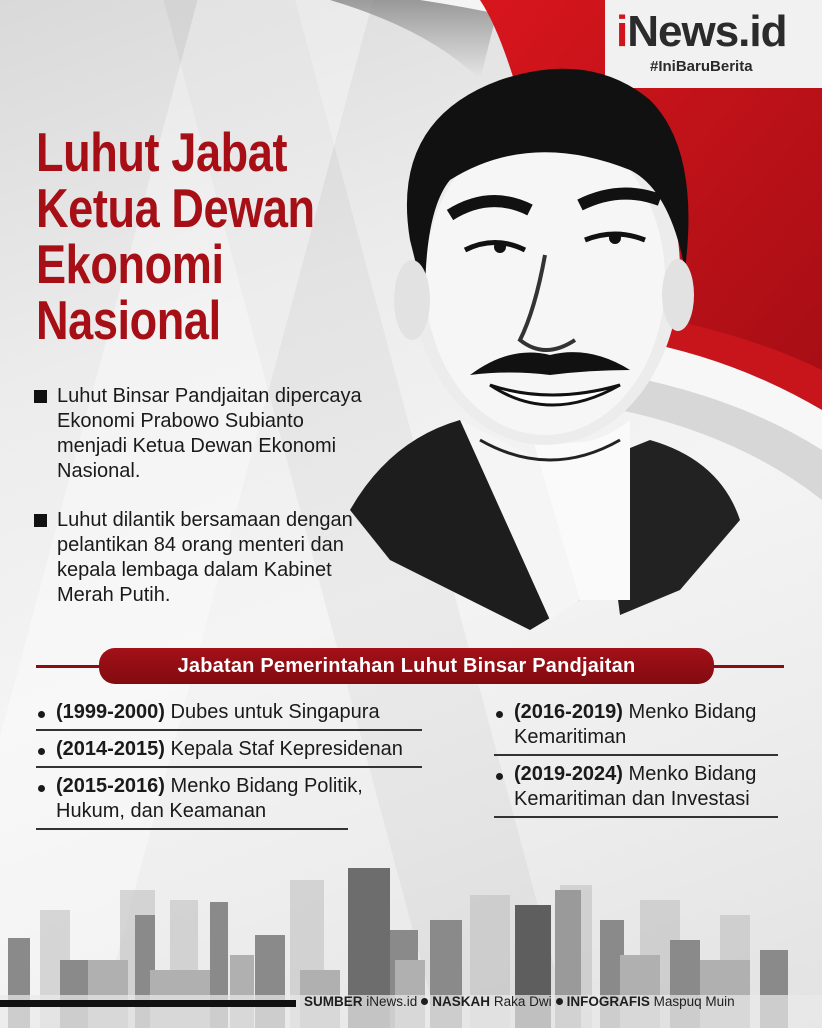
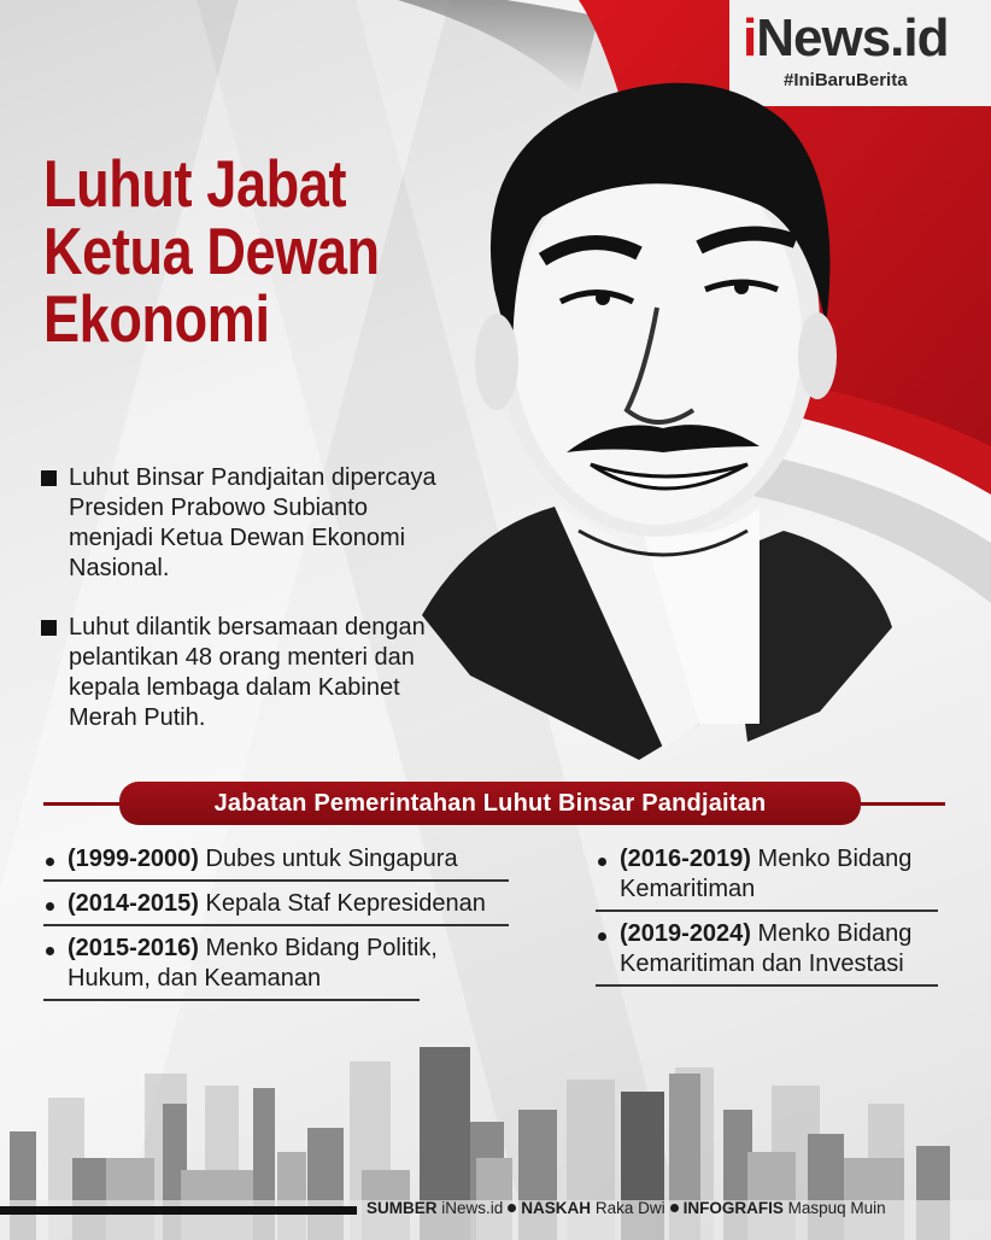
  iNews.id
  #IniBaruBerita
  Luhut Jabat
  Ketua Dewan
  Ekonomi
- Nasional
- Luhut Binsar Pandjaitan dipercaya Ekonomi Prabowo Subianto menjadi Ketua Dewan Ekonomi Nasional.
+ Luhut Binsar Pandjaitan dipercaya Presiden Prabowo Subianto menjadi Ketua Dewan Ekonomi Nasional.
- Luhut dilantik bersamaan dengan pelantikan 84 orang menteri dan kepala lembaga dalam Kabinet Merah Putih.
+ Luhut dilantik bersamaan dengan pelantikan 48 orang menteri dan kepala lembaga dalam Kabinet Merah Putih.
  Jabatan Pemerintahan Luhut Binsar Pandjaitan
  (1999-2000) Dubes untuk Singapura
  (2014-2015) Kepala Staf Kepresidenan
  (2015-2016) Menko Bidang Politik, Hukum, dan Keamanan
  (2016-2019) Menko Bidang Kemaritiman
  (2019-2024) Menko Bidang Kemaritiman dan Investasi
  SUMBER iNews.id NASKAH Raka Dwi INFOGRAFIS Maspuq Muin
